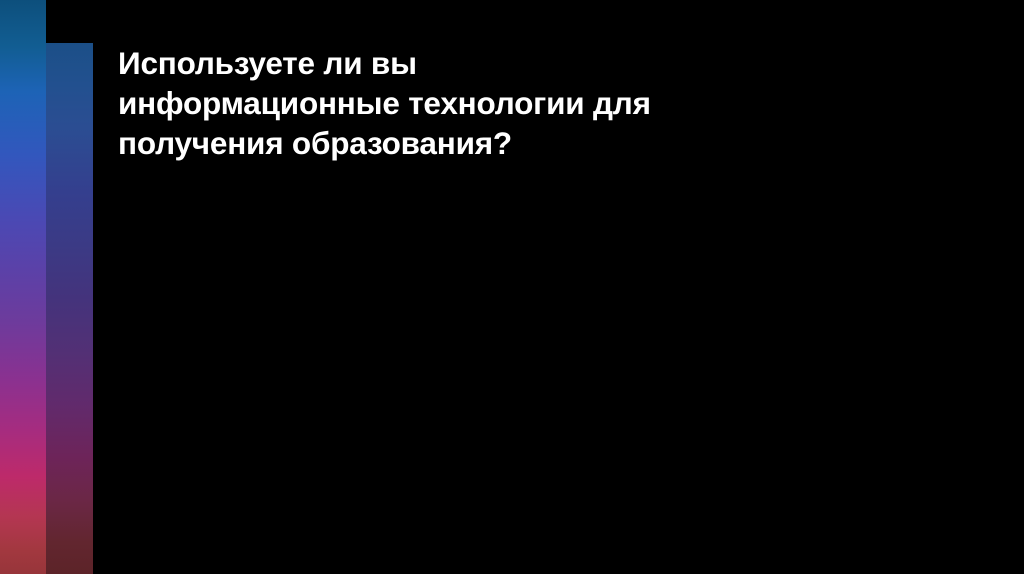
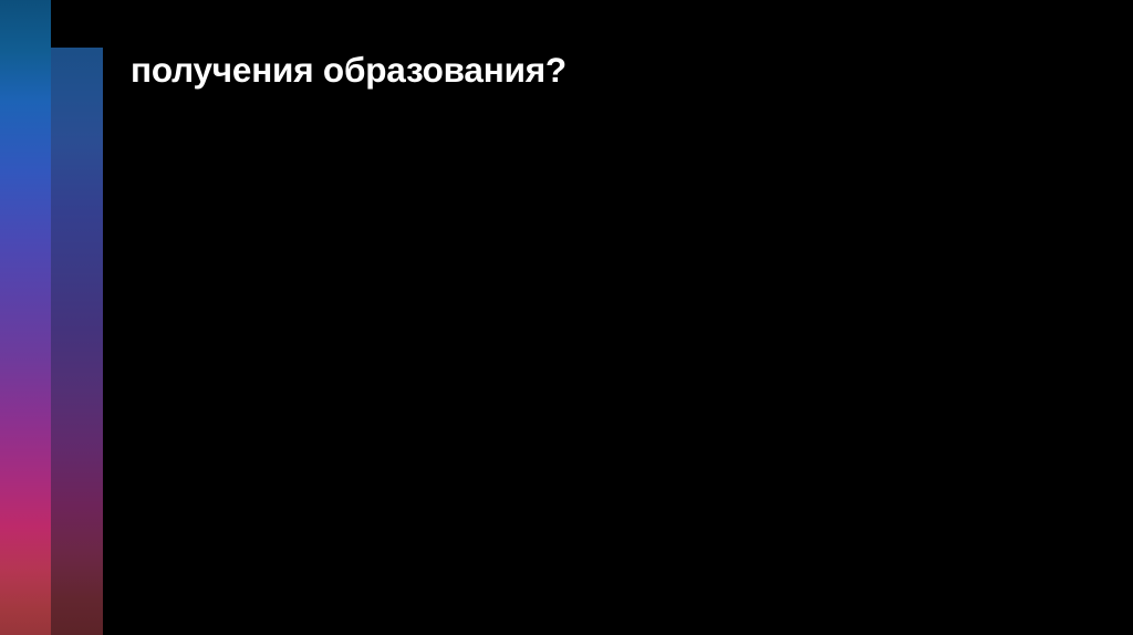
- Используете ли вы
- информационные технологии для
  получения образования?
